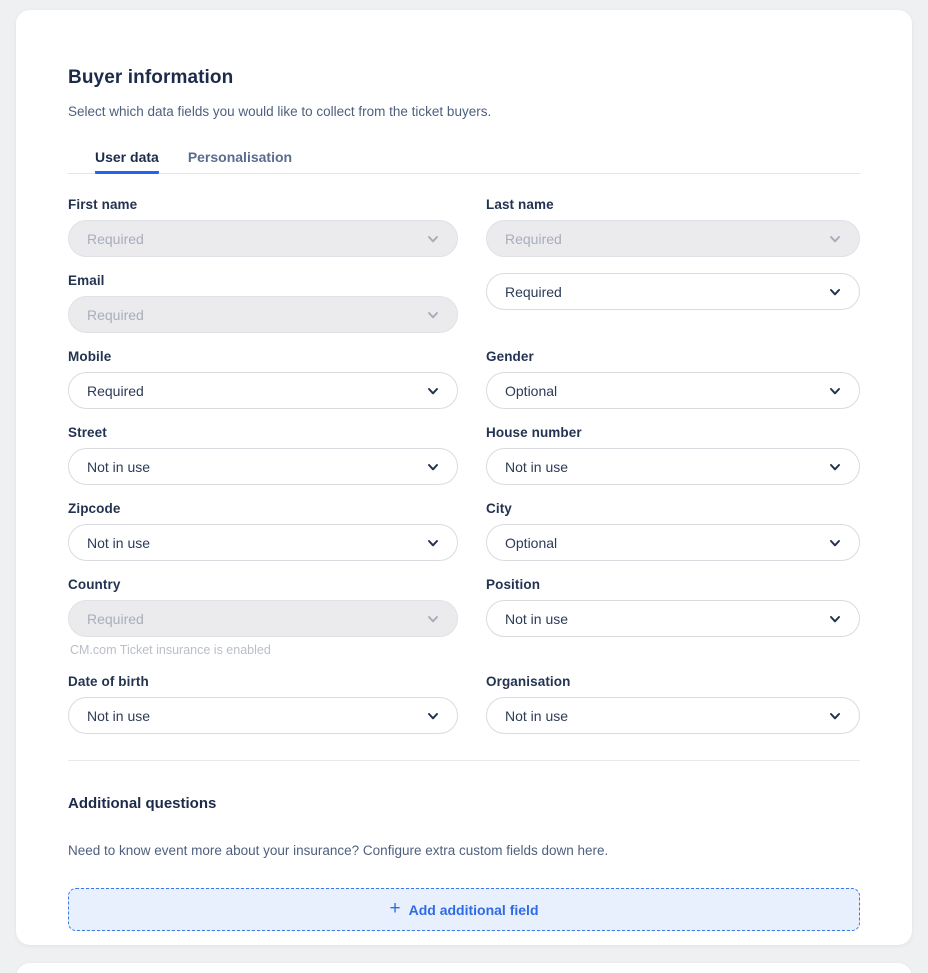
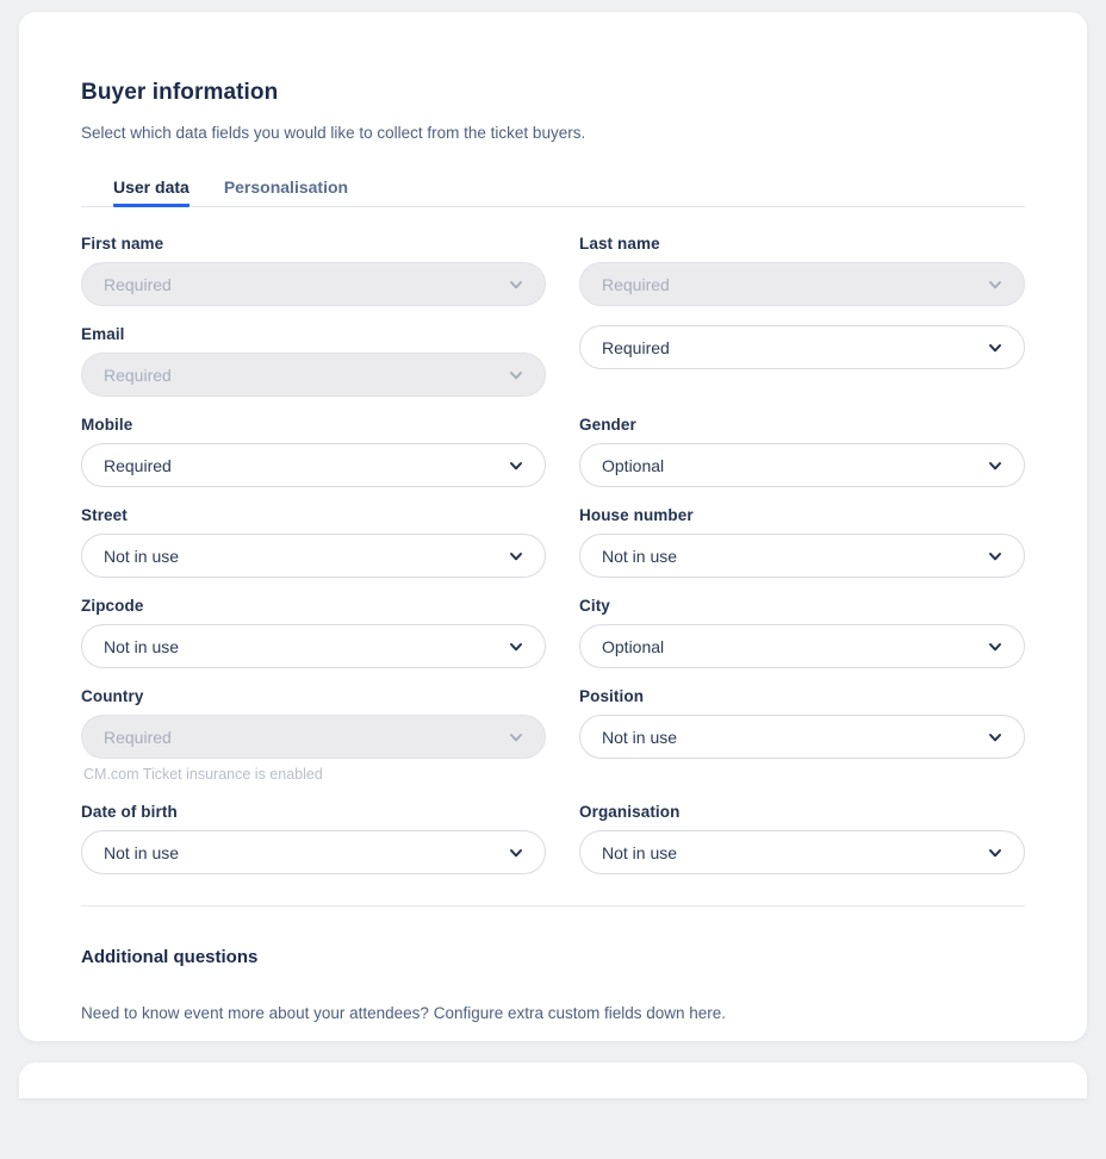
  Buyer information
  Select which data fields you would like to collect from the ticket buyers.
  User data
  Personalisation
  First name
  Required
  Last name
  Required
  Email
  Required
  Required
  Mobile
  Required
  Gender
  Optional
  Street
  Not in use
  House number
  Not in use
  Zipcode
  Not in use
  City
  Optional
  Country
  Required
  CM.com Ticket insurance is enabled
  Position
  Not in use
  Date of birth
  Not in use
  Organisation
  Not in use
  Additional questions
- Need to know event more about your insurance? Configure extra custom fields down here.
+ Need to know event more about your attendees? Configure extra custom fields down here.
- +
- Add additional field
